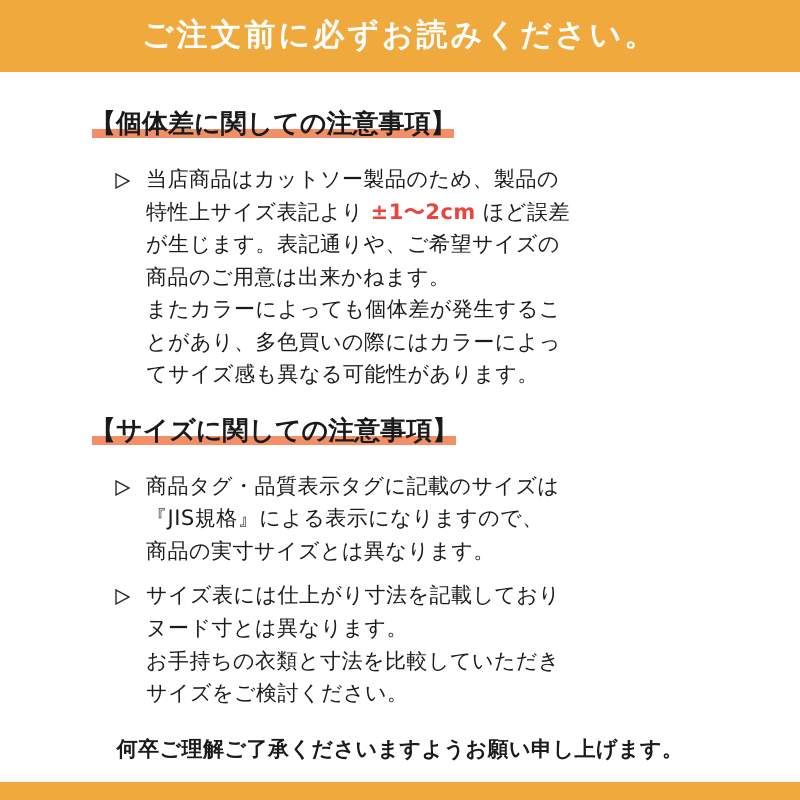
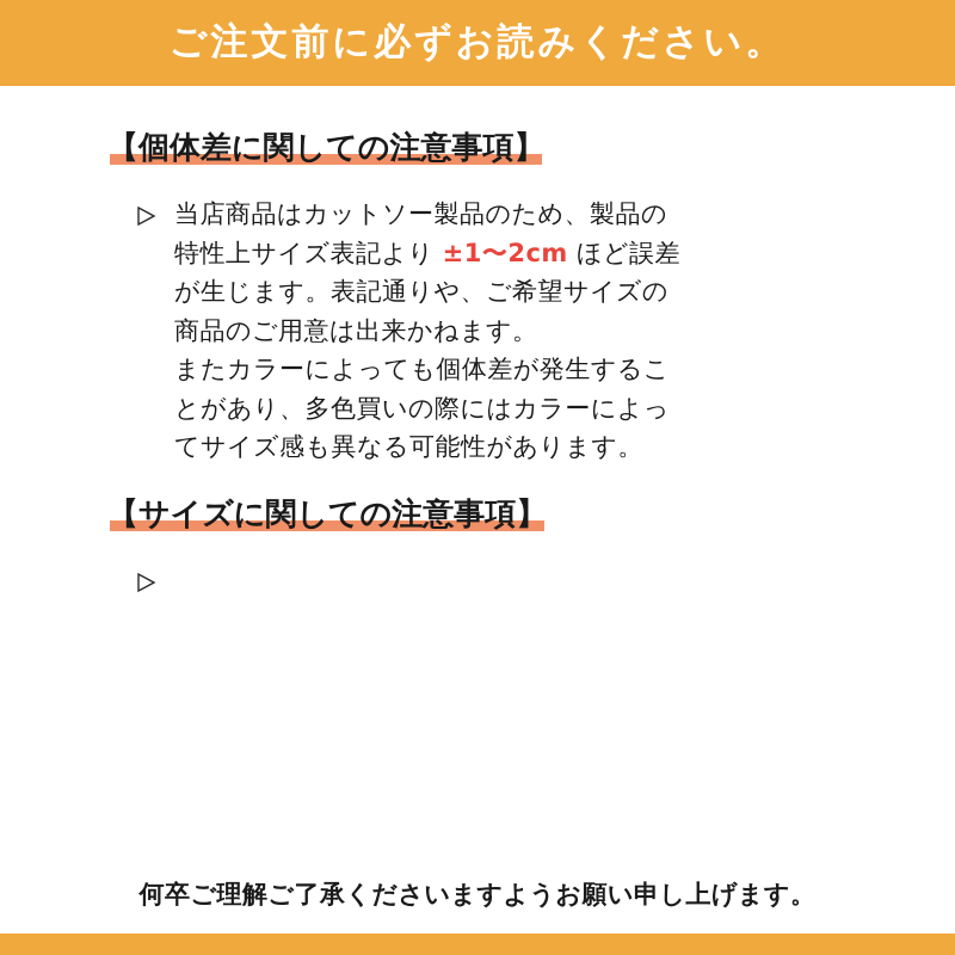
  ご注文前に必ずお読みください。
  【個体差に関しての注意事項】
  当店商品はカットソー製品のため、製品の
  特性上サイズ表記より ±1〜2cm ほど誤差
  が生じます。表記通りや、ご希望サイズの
  商品のご用意は出来かねます。
  またカラーによっても個体差が発生するこ
  とがあり、多色買いの際にはカラーによっ
  てサイズ感も異なる可能性があります。
  【サイズに関しての注意事項】
- 商品タグ・品質表示タグに記載のサイズは
- 『JIS規格』による表示になりますので、
- 商品の実寸サイズとは異なります。
- サイズ表には仕上がり寸法を記載しており
- ヌード寸とは異なります。
- お手持ちの衣類と寸法を比較していただき
- サイズをご検討ください。
  何卒ご理解ご了承くださいますようお願い申し上げます。
